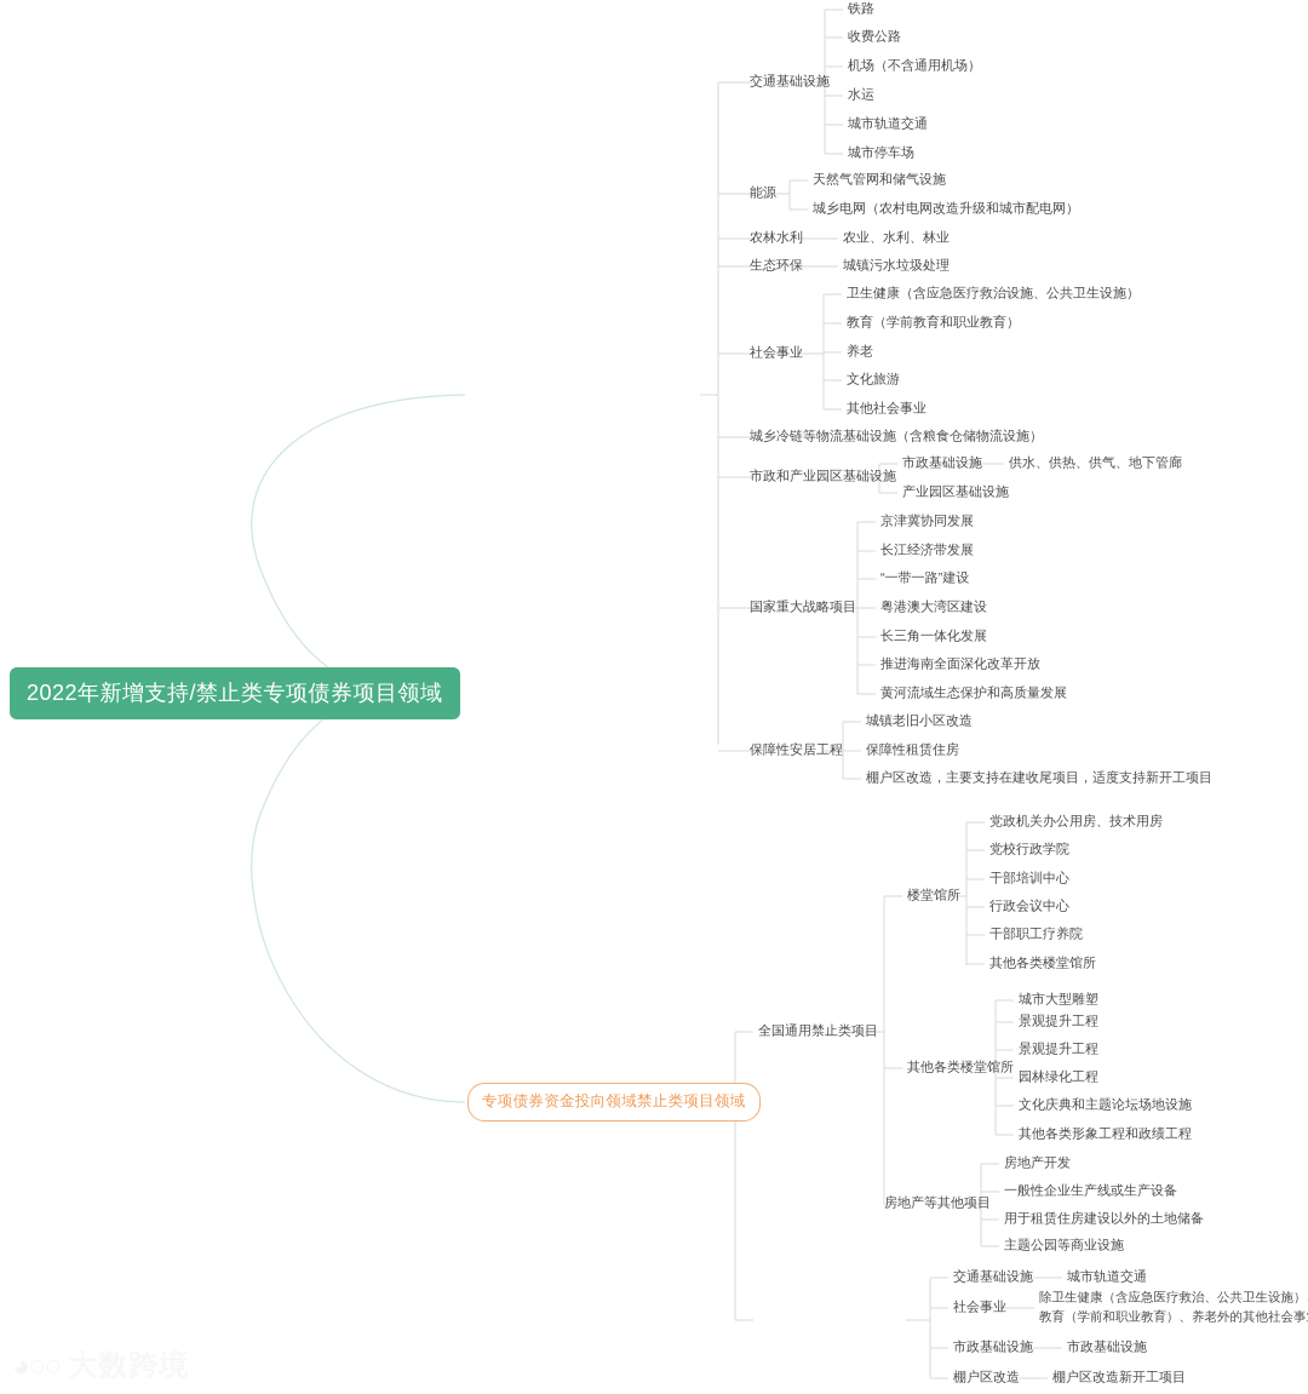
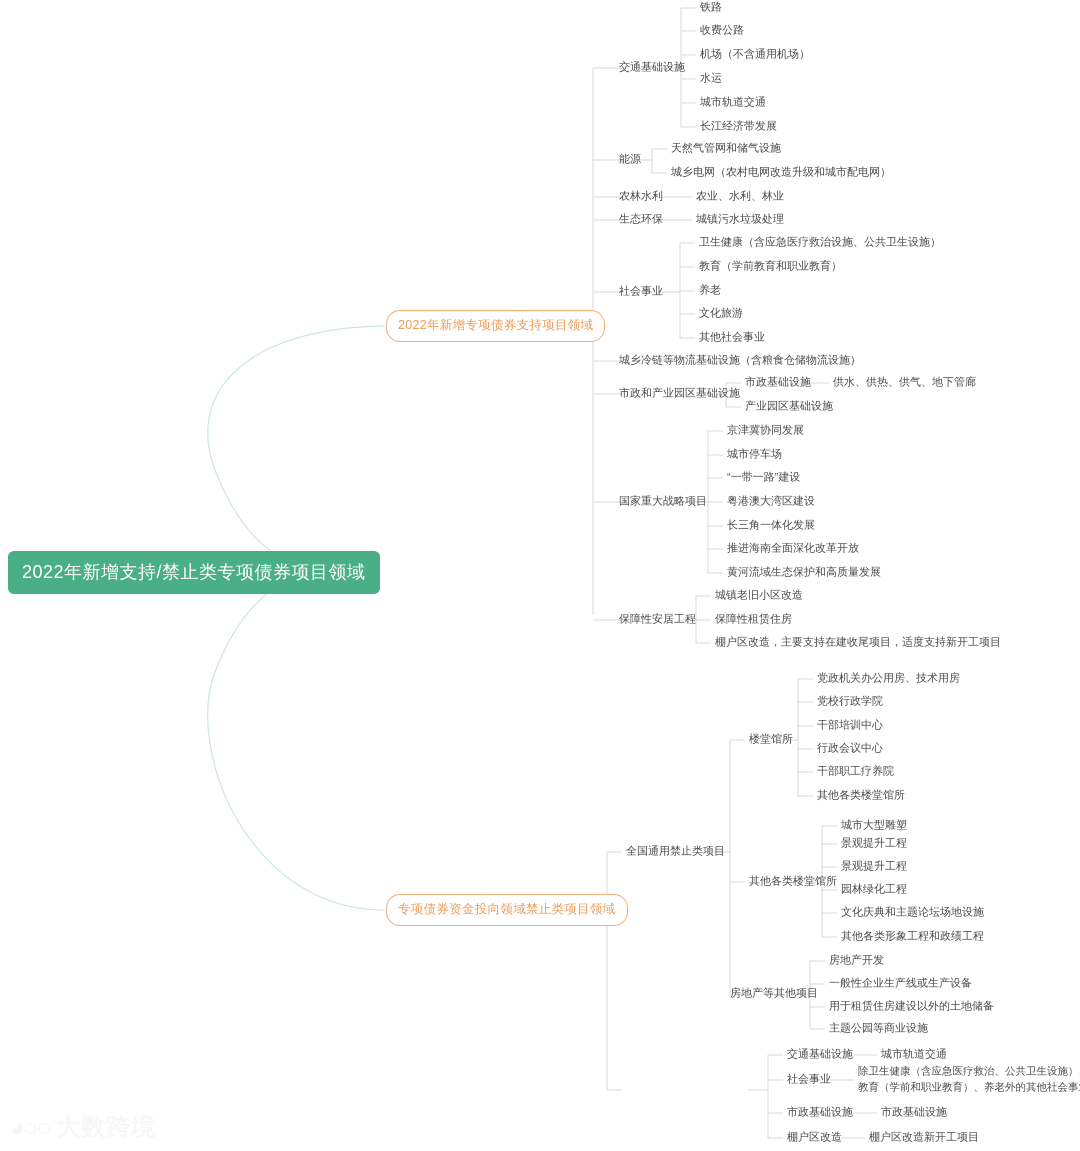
  2022年新增支持/禁止类专项债券项目领域
+ 2022年新增专项债券支持项目领域
  专项债券资金投向领域禁止类项目领域
  交通基础设施
  铁路
  收费公路
  机场（不含通用机场）
  水运
  城市轨道交通
- 城市停车场
+ 长江经济带发展
  能源
  天然气管网和储气设施
  城乡电网（农村电网改造升级和城市配电网）
  农林水利
  农业、水利、林业
  生态环保
  城镇污水垃圾处理
  社会事业
  卫生健康（含应急医疗救治设施、公共卫生设施）
  教育（学前教育和职业教育）
  养老
  文化旅游
  其他社会事业
  城乡冷链等物流基础设施（含粮食仓储物流设施）
  市政和产业园区基础设施
  市政基础设施
  供水、供热、供气、地下管廊
  产业园区基础设施
  国家重大战略项目
  京津冀协同发展
- 长江经济带发展
+ 城市停车场
  “一带一路”建设
  粤港澳大湾区建设
  长三角一体化发展
  推进海南全面深化改革开放
  黄河流域生态保护和高质量发展
  保障性安居工程
  城镇老旧小区改造
  保障性租赁住房
  棚户区改造，主要支持在建收尾项目，适度支持新开工项目
  全国通用禁止类项目
  楼堂馆所
  党政机关办公用房、技术用房
  党校行政学院
  干部培训中心
  行政会议中心
  干部职工疗养院
  其他各类楼堂馆所
  其他各类楼堂馆所
  城市大型雕塑
  景观提升工程
  景观提升工程
  园林绿化工程
  文化庆典和主题论坛场地设施
  其他各类形象工程和政绩工程
  房地产等其他项目
  房地产开发
  一般性企业生产线或生产设备
  用于租赁住房建设以外的土地储备
  主题公园等商业设施
  交通基础设施
  城市轨道交通
  社会事业
  除卫生健康（含应急医疗救治、公共卫生设施）
  教育（学前和职业教育）、养老外的其他社会事
  市政基础设施
  市政基础设施
  棚户区改造
  棚户区改造新开工项目
